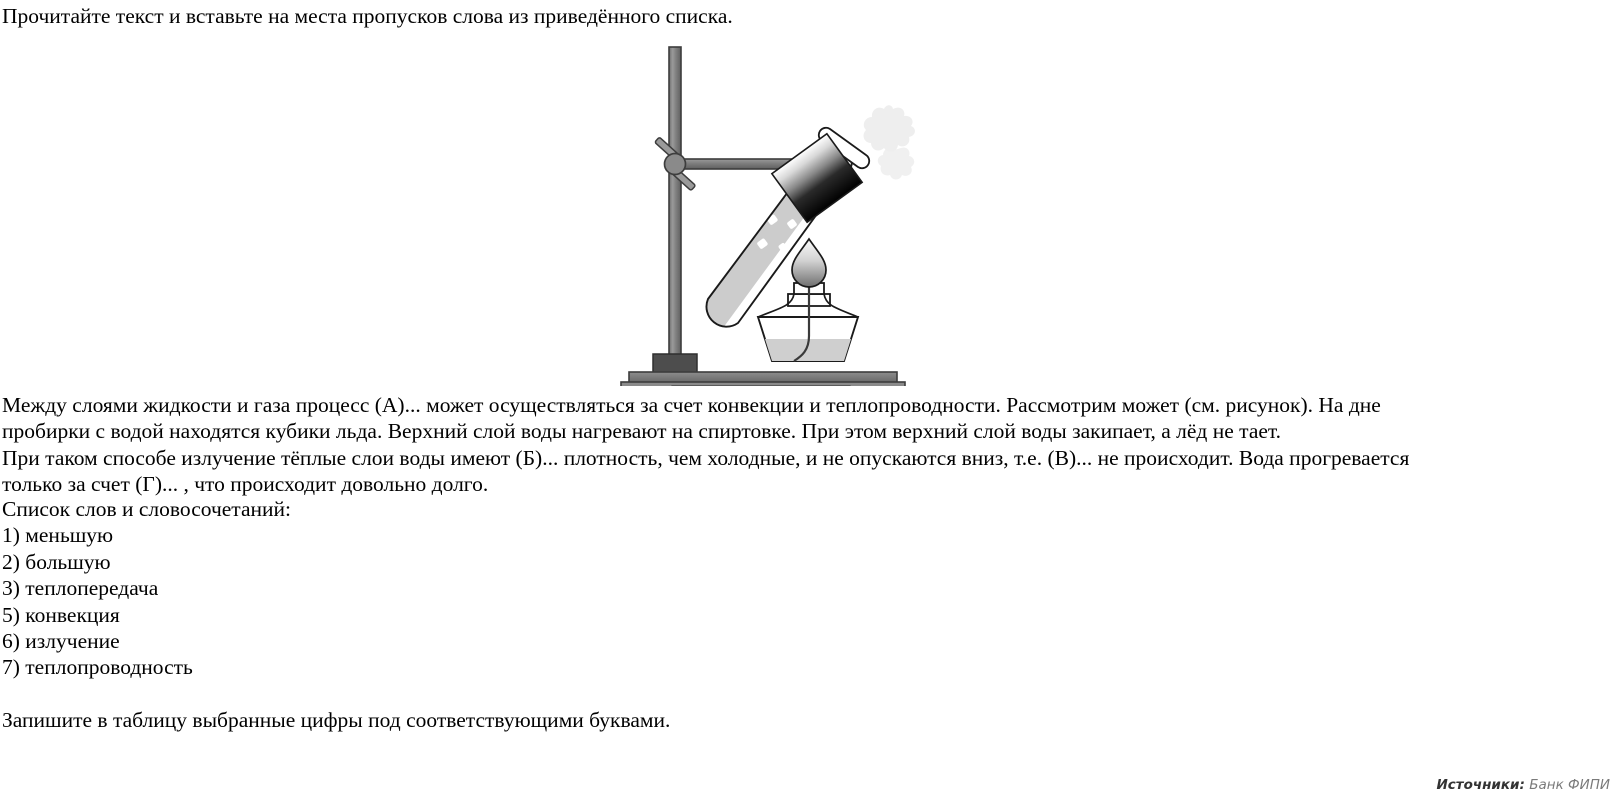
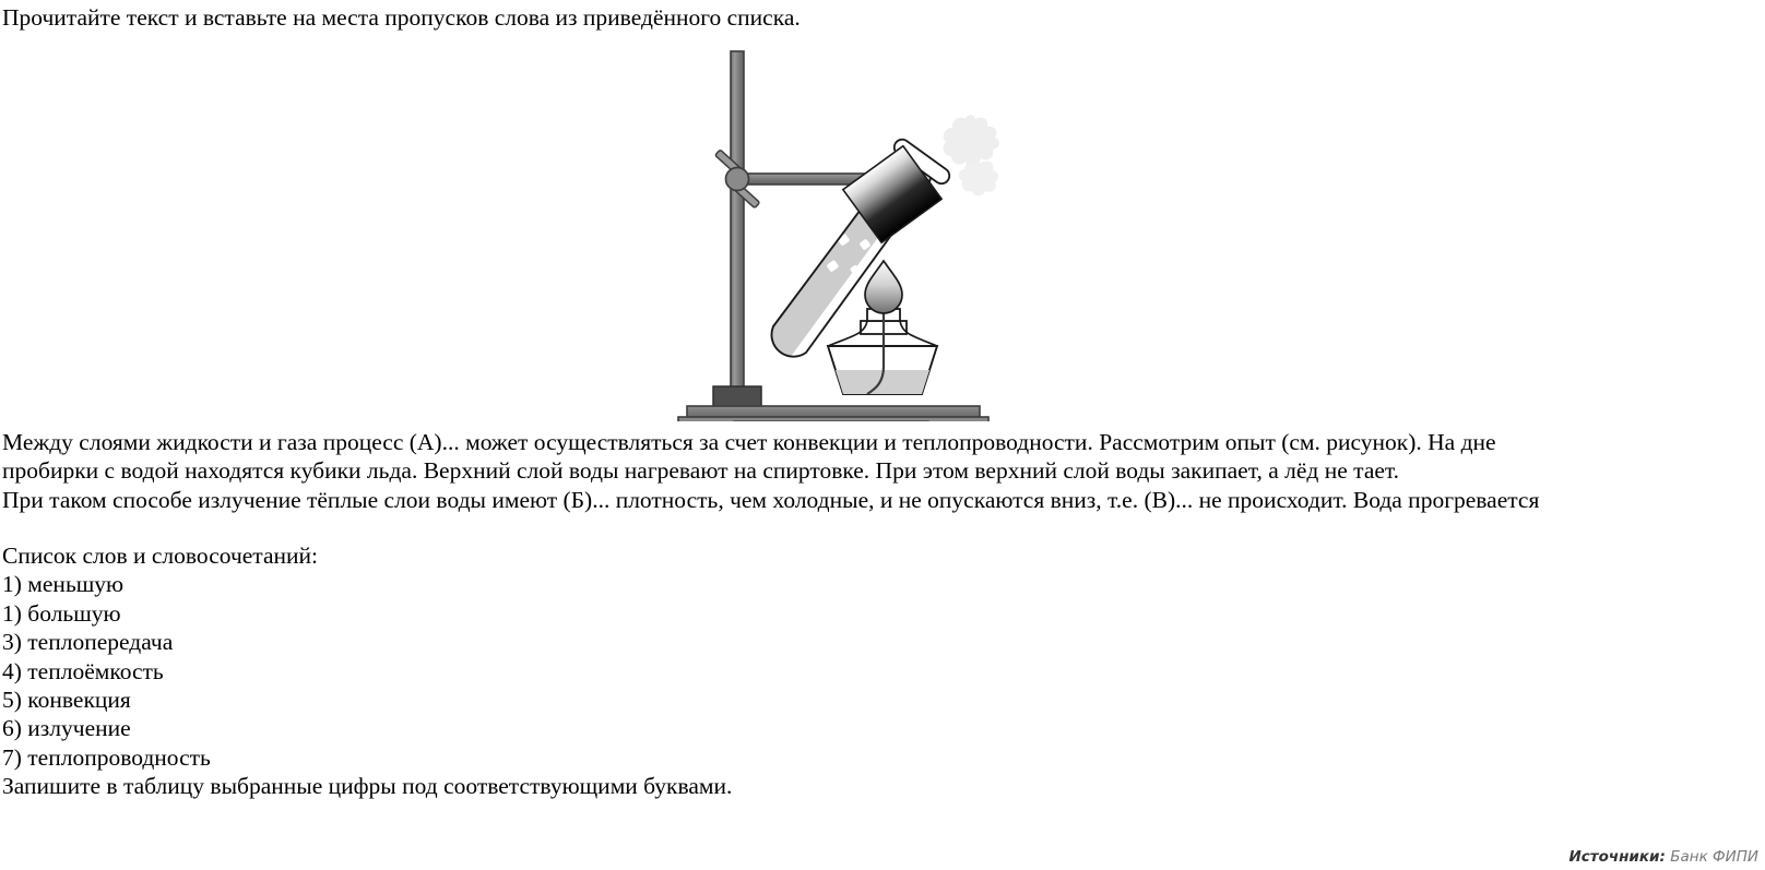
  Прочитайте текст и вставьте на места пропусков слова из приведённого списка.
- Между слоями жидкости и газа процесс (А)... может осуществляться за счет конвекции и теплопроводности. Рассмотрим может (см. рисунок). На дне
+ Между слоями жидкости и газа процесс (А)... может осуществляться за счет конвекции и теплопроводности. Рассмотрим опыт (см. рисунок). На дне
  пробирки с водой находятся кубики льда. Верхний слой воды нагревают на спиртовке. При этом верхний слой воды закипает, а лёд не тает.
  При таком способе излучение тёплые слои воды имеют (Б)... плотность, чем холодные, и не опускаются вниз, т.е. (В)... не происходит. Вода прогревается
- только за счет (Г)... , что происходит довольно долго.
  Список слов и словосочетаний:
  1) меньшую
- 2) большую
+ 1) большую
  3) теплопередача
+ 4) теплоёмкость
  5) конвекция
  6) излучение
  7) теплопроводность
  Запишите в таблицу выбранные цифры под соответствующими буквами.
  Источники: Банк ФИПИ
